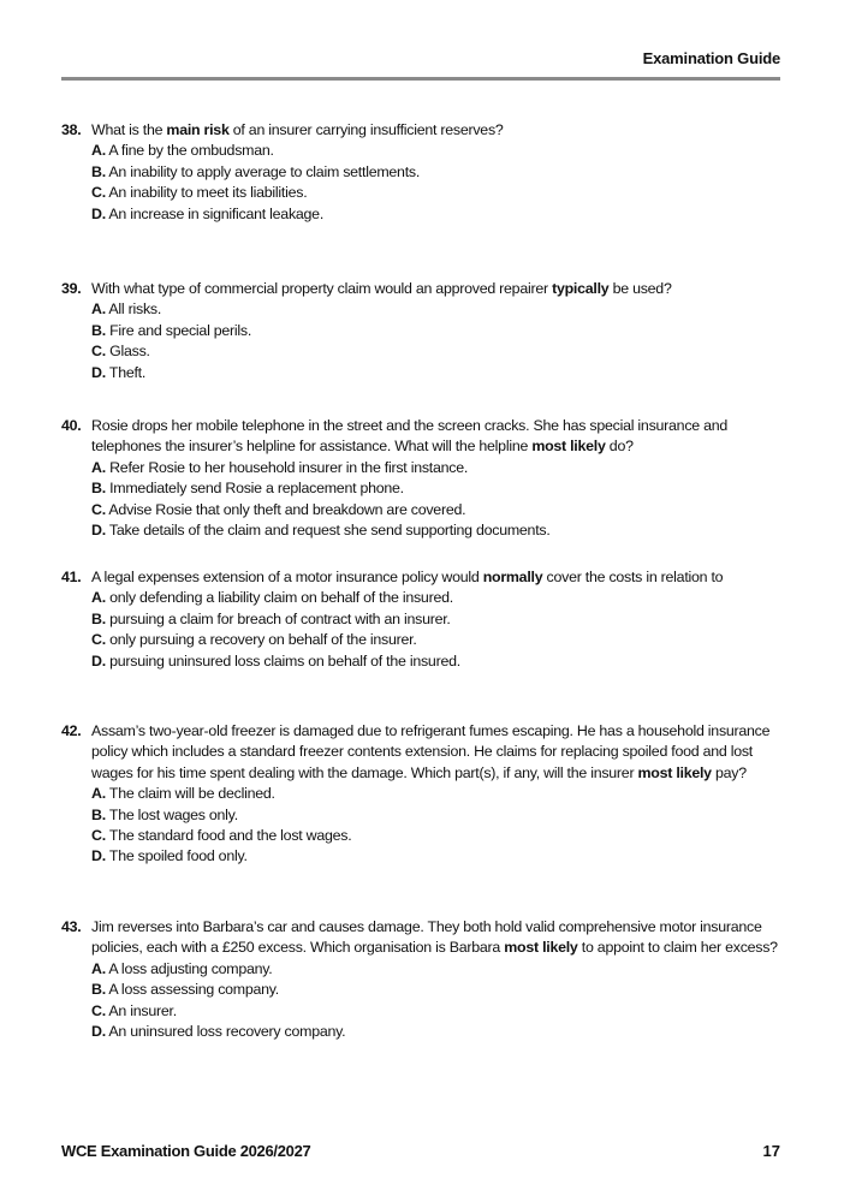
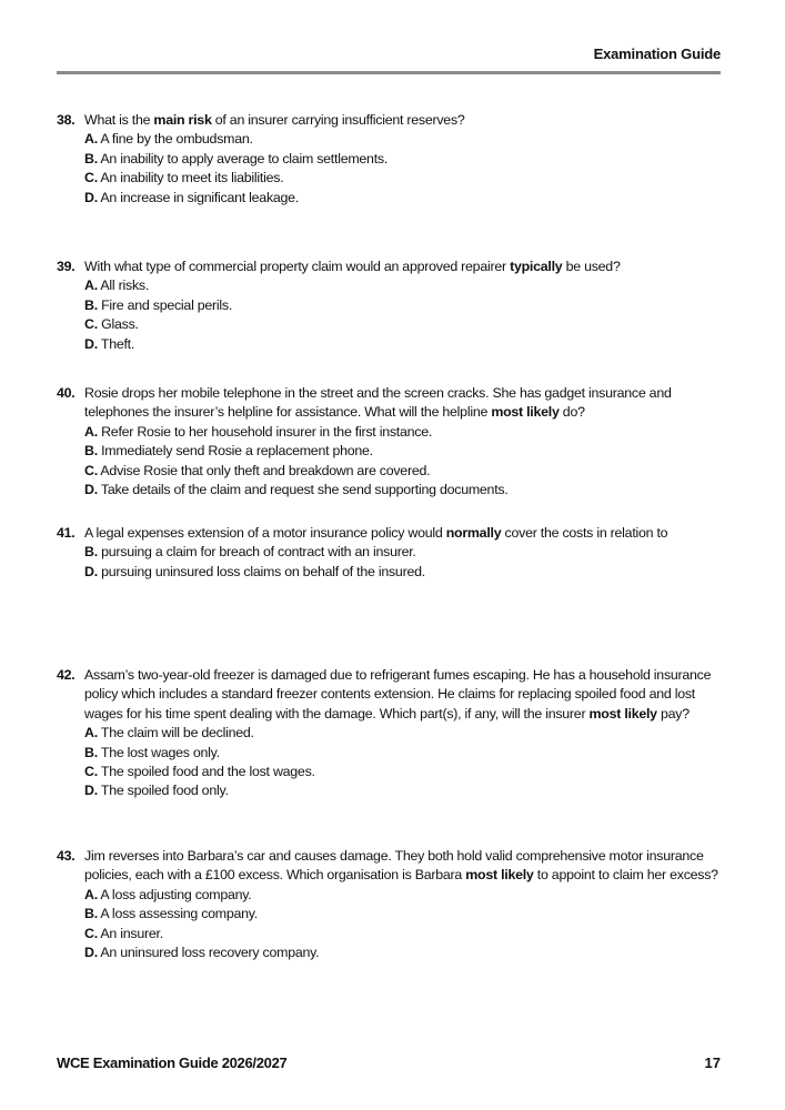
  Examination Guide
  38.
  What is the main risk of an insurer carrying insufficient reserves?
  A. A fine by the ombudsman.
  B. An inability to apply average to claim settlements.
  C. An inability to meet its liabilities.
  D. An increase in significant leakage.
  39.
  With what type of commercial property claim would an approved repairer typically be used?
  A. All risks.
  B. Fire and special perils.
  C. Glass.
  D. Theft.
  40.
- Rosie drops her mobile telephone in the street and the screen cracks. She has special insurance and telephones the insurer’s helpline for assistance. What will the helpline most likely do?
+ Rosie drops her mobile telephone in the street and the screen cracks. She has gadget insurance and telephones the insurer’s helpline for assistance. What will the helpline most likely do?
  A. Refer Rosie to her household insurer in the first instance.
  B. Immediately send Rosie a replacement phone.
  C. Advise Rosie that only theft and breakdown are covered.
  D. Take details of the claim and request she send supporting documents.
  41.
  A legal expenses extension of a motor insurance policy would normally cover the costs in relation to
- A. only defending a liability claim on behalf of the insured.
  B. pursuing a claim for breach of contract with an insurer.
- C. only pursuing a recovery on behalf of the insurer.
  D. pursuing uninsured loss claims on behalf of the insured.
  42.
  Assam’s two-year-old freezer is damaged due to refrigerant fumes escaping. He has a household insurance policy which includes a standard freezer contents extension. He claims for replacing spoiled food and lost wages for his time spent dealing with the damage. Which part(s), if any, will the insurer most likely pay?
  A. The claim will be declined.
  B. The lost wages only.
- C. The standard food and the lost wages.
+ C. The spoiled food and the lost wages.
  D. The spoiled food only.
  43.
- Jim reverses into Barbara’s car and causes damage. They both hold valid comprehensive motor insurance policies, each with a £250 excess. Which organisation is Barbara most likely to appoint to claim her excess?
+ Jim reverses into Barbara’s car and causes damage. They both hold valid comprehensive motor insurance policies, each with a £100 excess. Which organisation is Barbara most likely to appoint to claim her excess?
  A. A loss adjusting company.
  B. A loss assessing company.
  C. An insurer.
  D. An uninsured loss recovery company.
  WCE Examination Guide 2026/2027
  17
